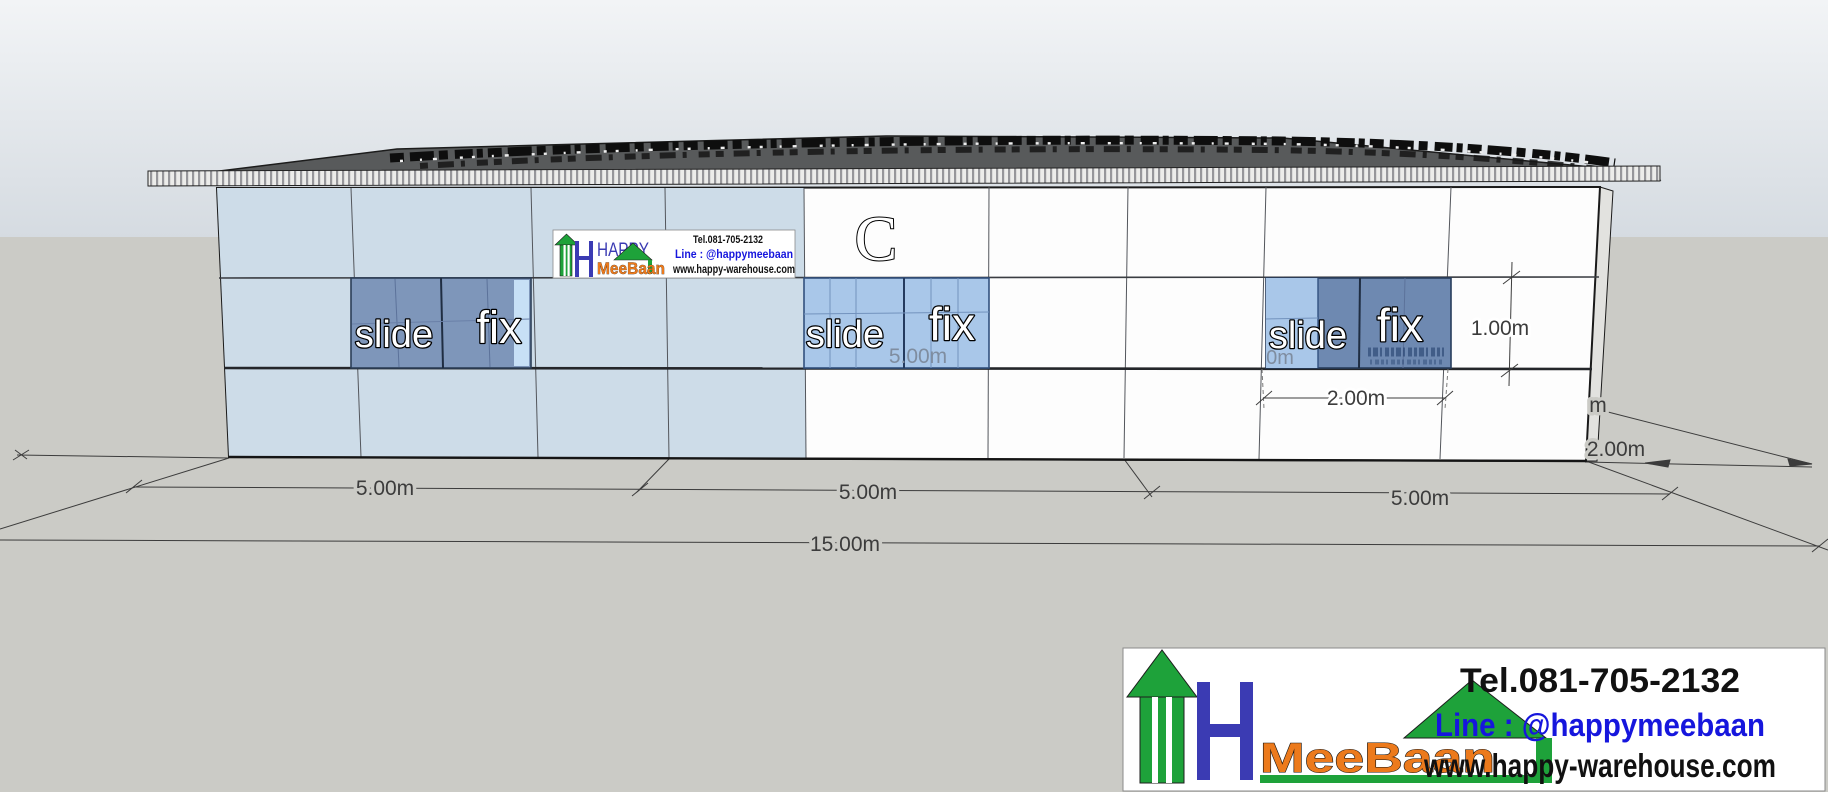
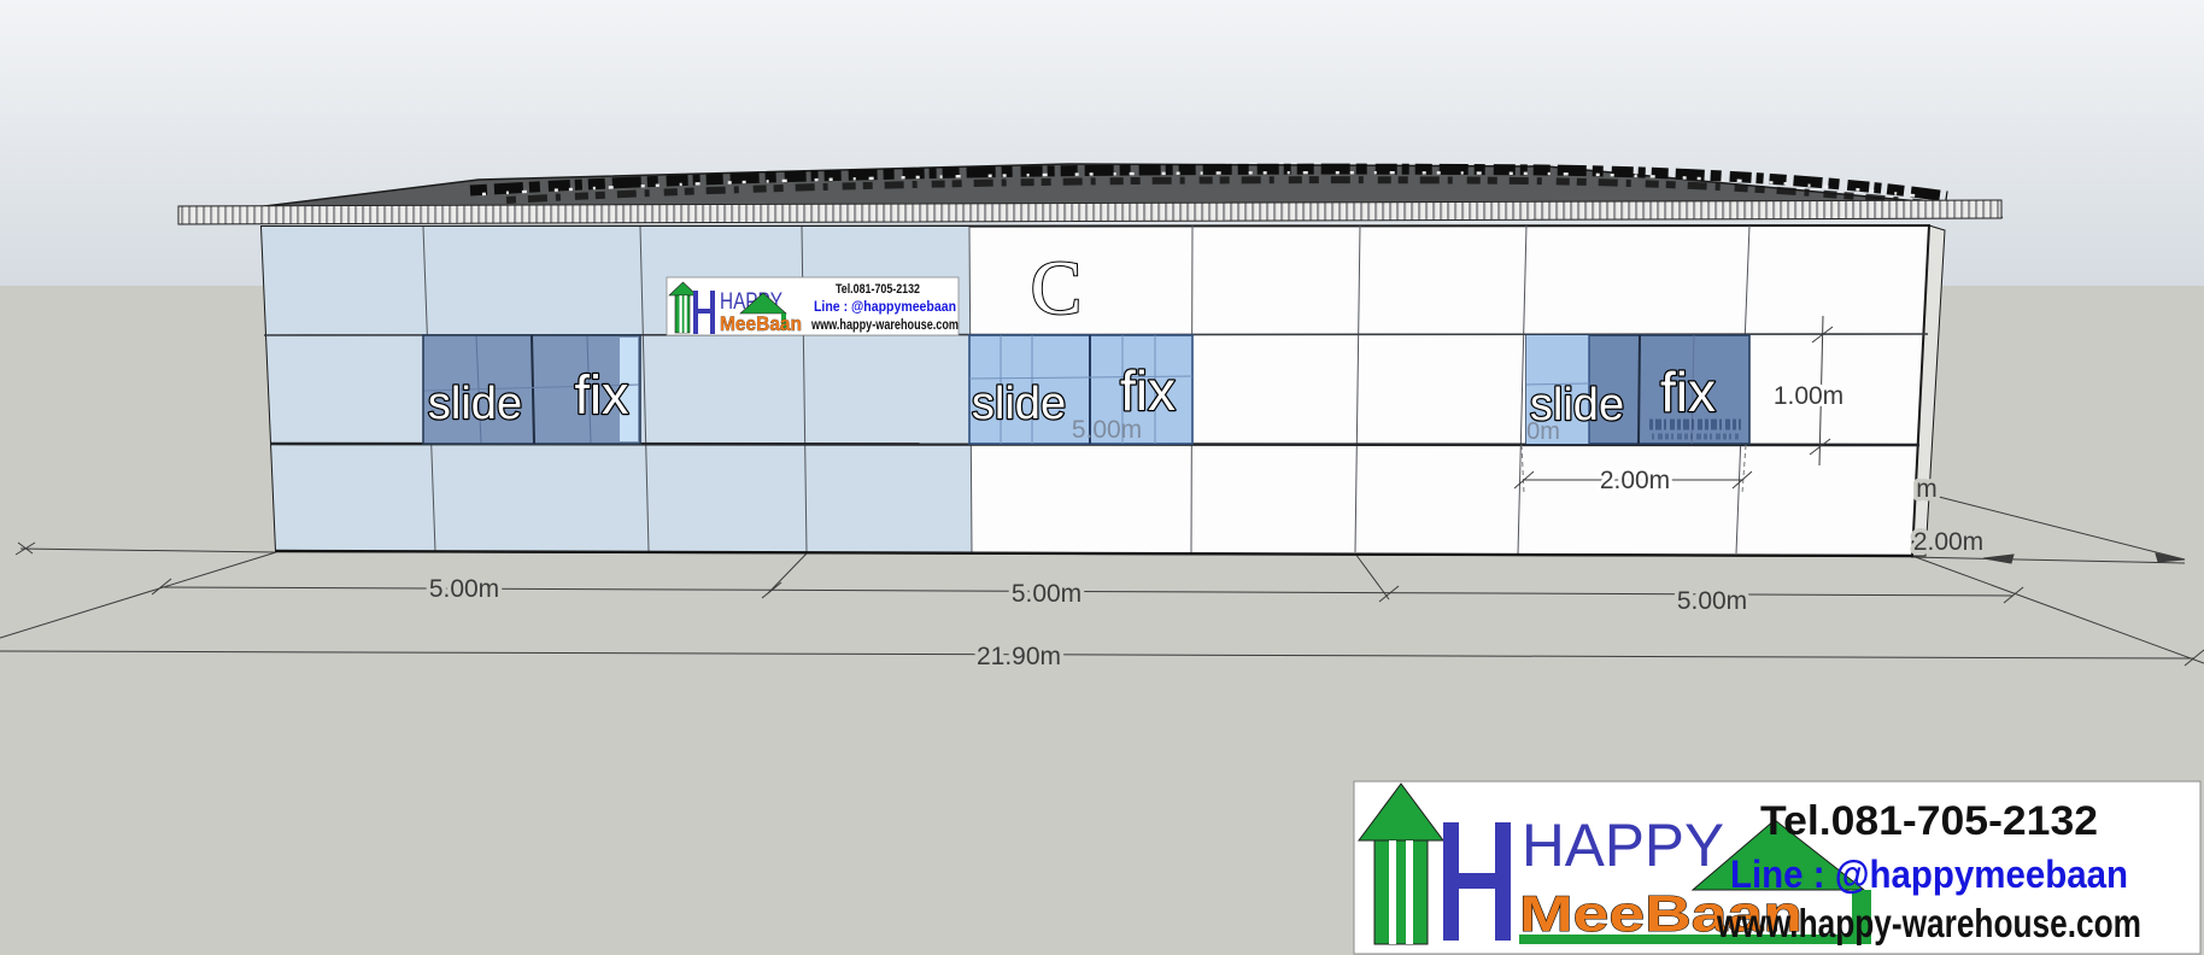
  slide
  fix
  slide
  fix
  5.00m
  0m
  slide
  fix
  C
  5.00m
  5.00m
  5.00m
- 15.00m
+ 21.90m
  2.00m
  1.00m
  m
  2.00m
  HAPY
  MeeBaan
  Tel.081-705-2132
  www.happy-warehouse.com
+ HAPPY
  MeeBaan
  Tel.081-705-2132
  www.happy-warehouse.com
